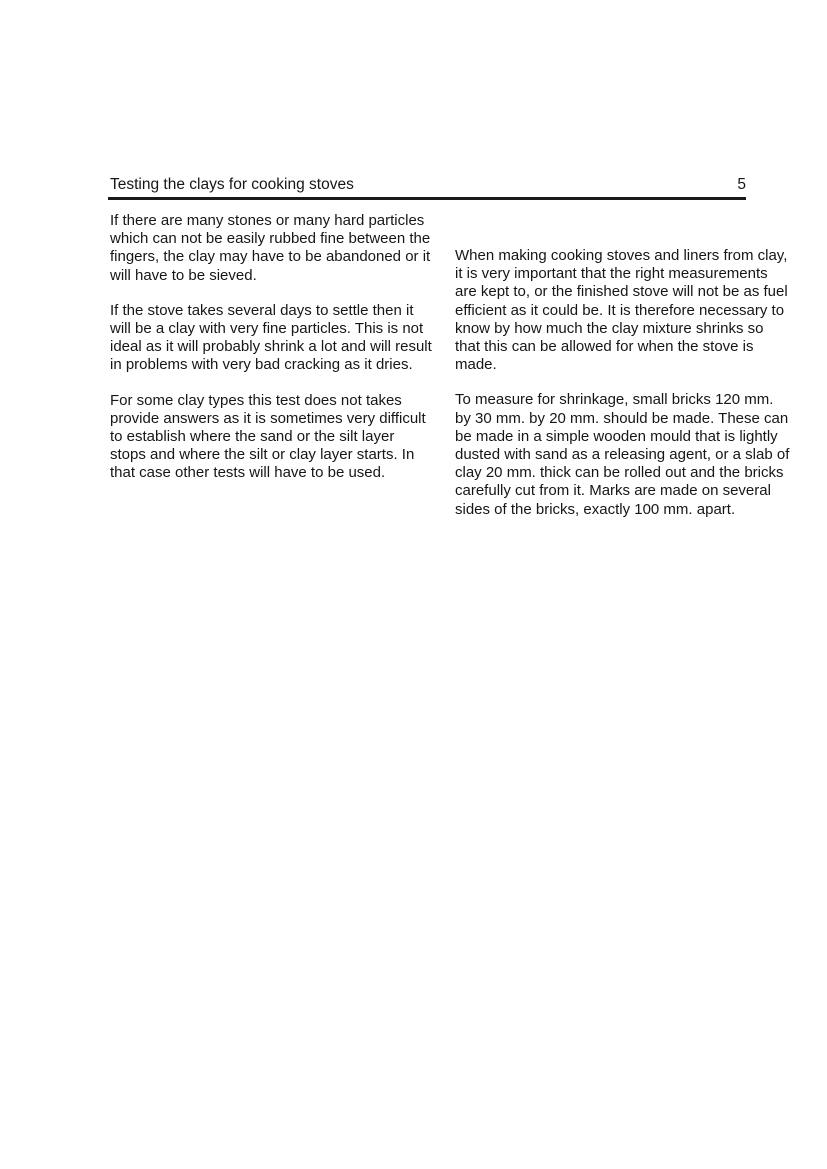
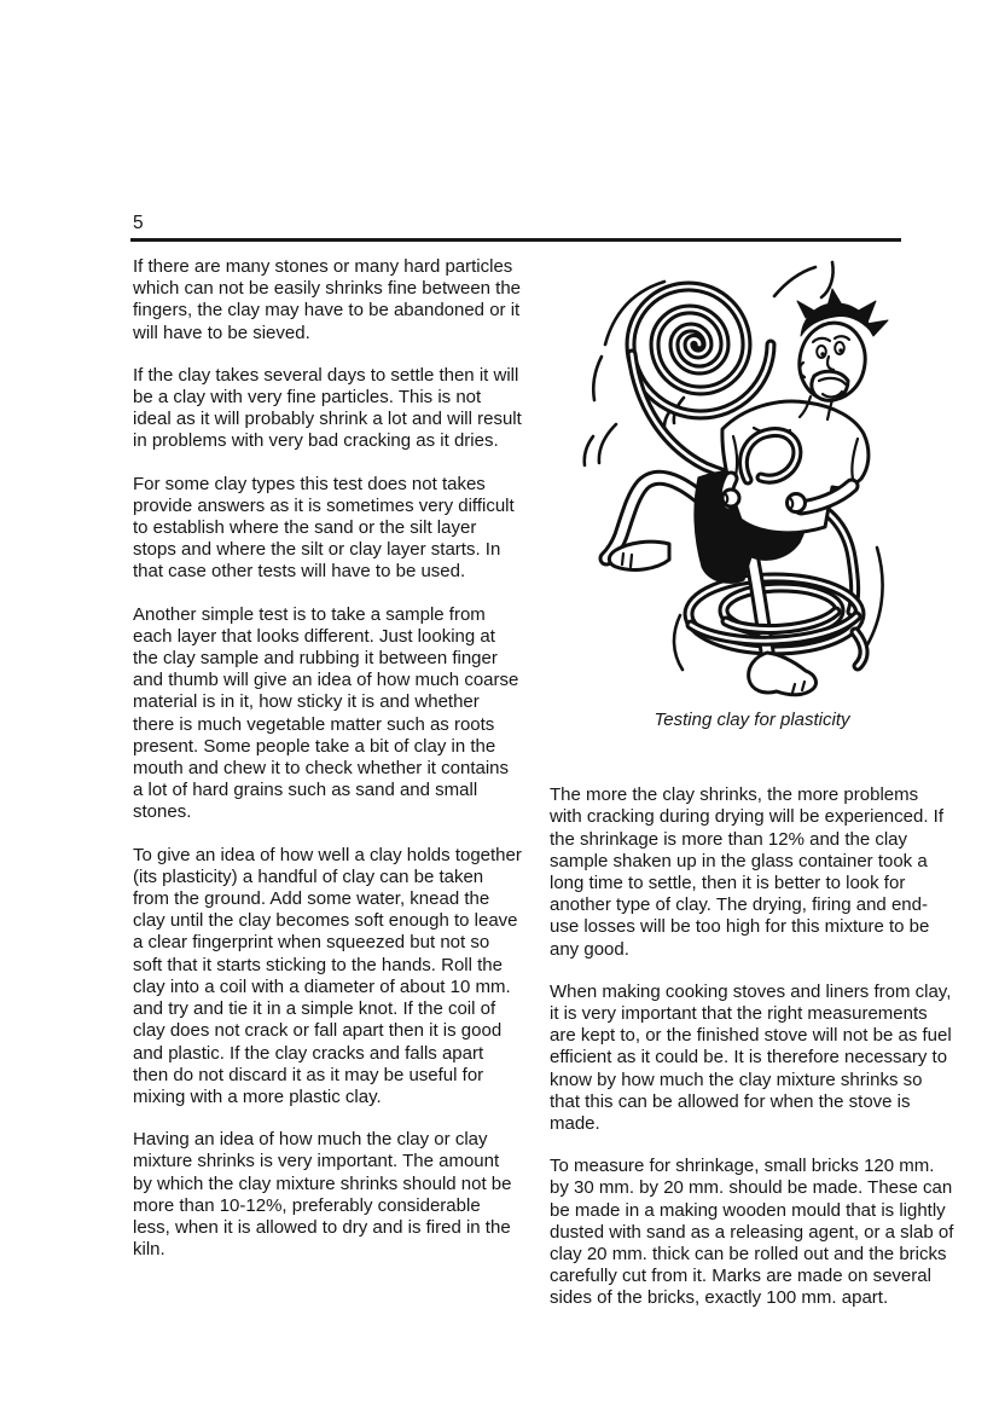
- Testing the clays for cooking stoves
  5
- If there are many stones or many hard particles which can not be easily rubbed fine between the fingers, the clay may have to be abandoned or it will have to be sieved.
+ If there are many stones or many hard particles which can not be easily shrinks fine between the fingers, the clay may have to be abandoned or it will have to be sieved.
- If the stove takes several days to settle then it will be a clay with very fine particles. This is not ideal as it will probably shrink a lot and will result in problems with very bad cracking as it dries.
+ If the clay takes several days to settle then it will be a clay with very fine particles. This is not ideal as it will probably shrink a lot and will result in problems with very bad cracking as it dries.
  For some clay types this test does not takes provide answers as it is sometimes very difficult to establish where the sand or the silt layer stops and where the silt or clay layer starts. In that case other tests will have to be used.
+ Another simple test is to take a sample from each layer that looks different. Just looking at the clay sample and rubbing it between finger and thumb will give an idea of how much coarse material is in it, how sticky it is and whether there is much vegetable matter such as roots present. Some people take a bit of clay in the mouth and chew it to check whether it contains a lot of hard grains such as sand and small stones.
+ To give an idea of how well a clay holds together (its plasticity) a handful of clay can be taken from the ground. Add some water, knead the clay until the clay becomes soft enough to leave a clear fingerprint when squeezed but not so soft that it starts sticking to the hands. Roll the clay into a coil with a diameter of about 10 mm. and try and tie it in a simple knot. If the coil of clay does not crack or fall apart then it is good and plastic. If the clay cracks and falls apart then do not discard it as it may be useful for mixing with a more plastic clay.
+ Having an idea of how much the clay or clay mixture shrinks is very important. The amount by which the clay mixture shrinks should not be more than 10-12%, preferably considerable less, when it is allowed to dry and is fired in the kiln.
+ Testing clay for plasticity
+ The more the clay shrinks, the more problems with cracking during drying will be experienced. If the shrinkage is more than 12% and the clay sample shaken up in the glass container took a long time to settle, then it is better to look for another type of clay. The drying, firing and end-use losses will be too high for this mixture to be any good.
  When making cooking stoves and liners from clay, it is very important that the right measurements are kept to, or the finished stove will not be as fuel efficient as it could be. It is therefore necessary to know by how much the clay mixture shrinks so that this can be allowed for when the stove is made.
- To measure for shrinkage, small bricks 120 mm. by 30 mm. by 20 mm. should be made. These can be made in a simple wooden mould that is lightly dusted with sand as a releasing agent, or a slab of clay 20 mm. thick can be rolled out and the bricks carefully cut from it. Marks are made on several sides of the bricks, exactly 100 mm. apart.
+ To measure for shrinkage, small bricks 120 mm. by 30 mm. by 20 mm. should be made. These can be made in a making wooden mould that is lightly dusted with sand as a releasing agent, or a slab of clay 20 mm. thick can be rolled out and the bricks carefully cut from it. Marks are made on several sides of the bricks, exactly 100 mm. apart.
